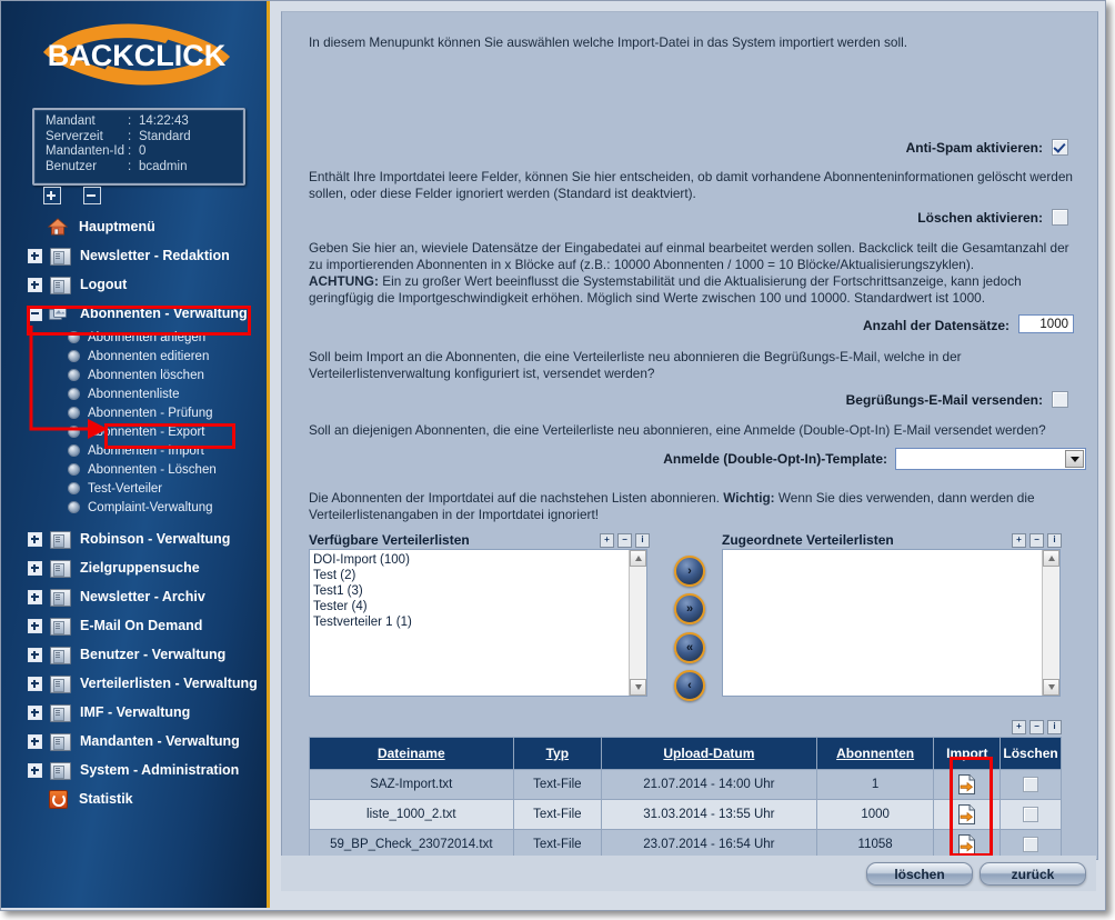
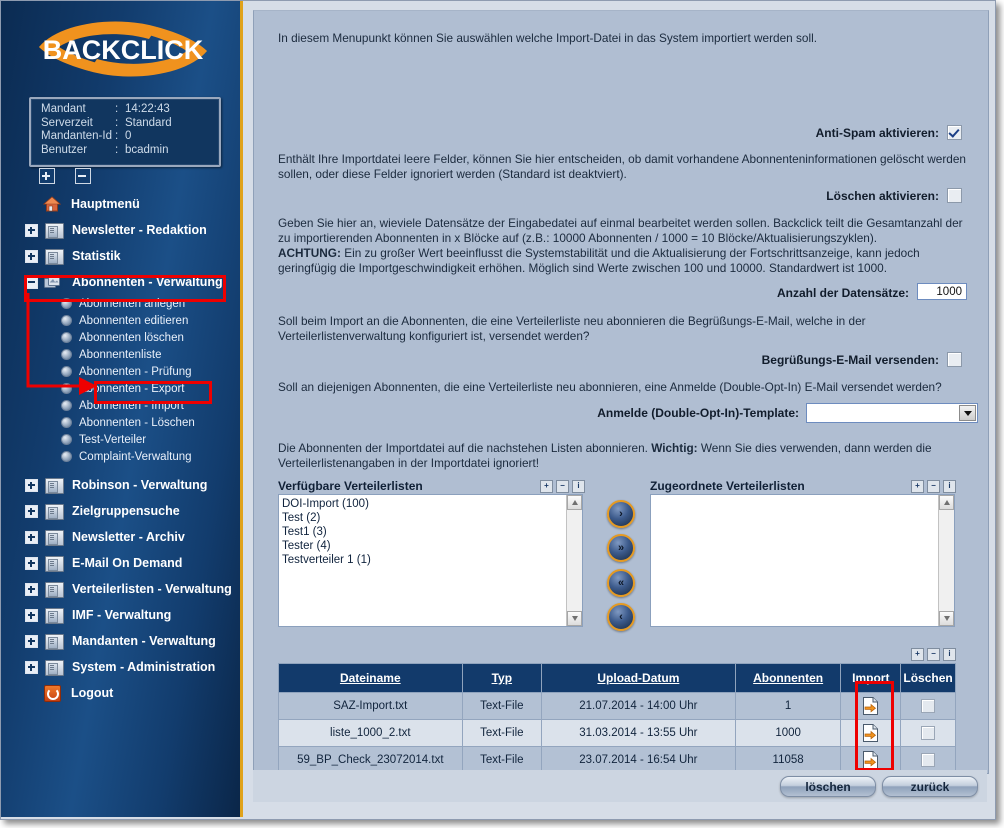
  BACKCLICK
  Mandant
  :
  14:22:43
  Serverzeit
  :
  Standard
  Mandanten-Id
  :
  0
  Benutzer
  :
  bcadmin
  Hauptmenü
  Newsletter - Redaktion
- Logout
+ Statistik
  Abonnenten - Verwaltung
  Abonnenten anlegen
  Abonnenten editieren
  Abonnenten löschen
  Abonnentenliste
  Abonnenten - Prüfung
  onnenten - Export
  Abonnenten - Import
  Abonnenten - Löschen
  Test-Verteiler
  Complaint-Verwaltung
  Robinson - Verwaltung
  Zielgruppensuche
  Newsletter - Archiv
  E-Mail On Demand
- Benutzer - Verwaltung
  Verteilerlisten - Verwaltung
  IMF - Verwaltung
  Mandanten - Verwaltung
  System - Administration
- Statistik
+ Logout
  In diesem Menupunkt können Sie auswählen welche Import-Datei in das System importiert werden soll.
  Anti-Spam aktivieren:
  Enthält Ihre Importdatei leere Felder, können Sie hier entscheiden, ob damit vorhandene Abonnenteninformationen gelöscht werden sollen, oder diese Felder ignoriert werden (Standard ist deaktviert).
  Löschen aktivieren:
  Geben Sie hier an, wieviele Datensätze der Eingabedatei auf einmal bearbeitet werden sollen. Backclick teilt die Gesamtanzahl der zu importierenden Abonnenten in x Blöcke auf (z.B.: 10000 Abonnenten / 1000 = 10 Blöcke/Aktualisierungszyklen).
  ACHTUNG: Ein zu großer Wert beeinflusst die Systemstabilität und die Aktualisierung der Fortschrittsanzeige, kann jedoch geringfügig die Importgeschwindigkeit erhöhen. Möglich sind Werte zwischen 100 und 10000. Standardwert ist 1000.
  Anzahl der Datensätze:
  1000
  Soll beim Import an die Abonnenten, die eine Verteilerliste neu abonnieren die Begrüßungs-E-Mail, welche in der Verteilerlistenverwaltung konfiguriert ist, versendet werden?
  Begrüßungs-E-Mail versenden:
  Soll an diejenigen Abonnenten, die eine Verteilerliste neu abonnieren, eine Anmelde (Double-Opt-In) E-Mail versendet werden?
  Anmelde (Double-Opt-In)-Template:
  Die Abonnenten der Importdatei auf die nachstehen Listen abonnieren. Wichtig: Wenn Sie dies verwenden, dann werden die Verteilerlistenangaben in der Importdatei ignoriert!
  Verfügbare Verteilerlisten
  +
  −
  i
  DOI-Import (100)
  Test (2)
  Test1 (3)
  Tester (4)
  Testverteiler 1 (1)
  ›
  »
  «
  ‹
  Zugeordnete Verteilerlisten
  +
  −
  i
  +
  −
  i
  Dateiname	Typ	Upload-Datum	Abonnenten	Import	Löschen
  SAZ-Import.txt	Text-File	21.07.2014 - 14:00 Uhr	1
  liste_1000_2.txt	Text-File	31.03.2014 - 13:55 Uhr	1000
  59_BP_Check_23072014.txt	Text-File	23.07.2014 - 16:54 Uhr	11058
  löschen
  zurück
